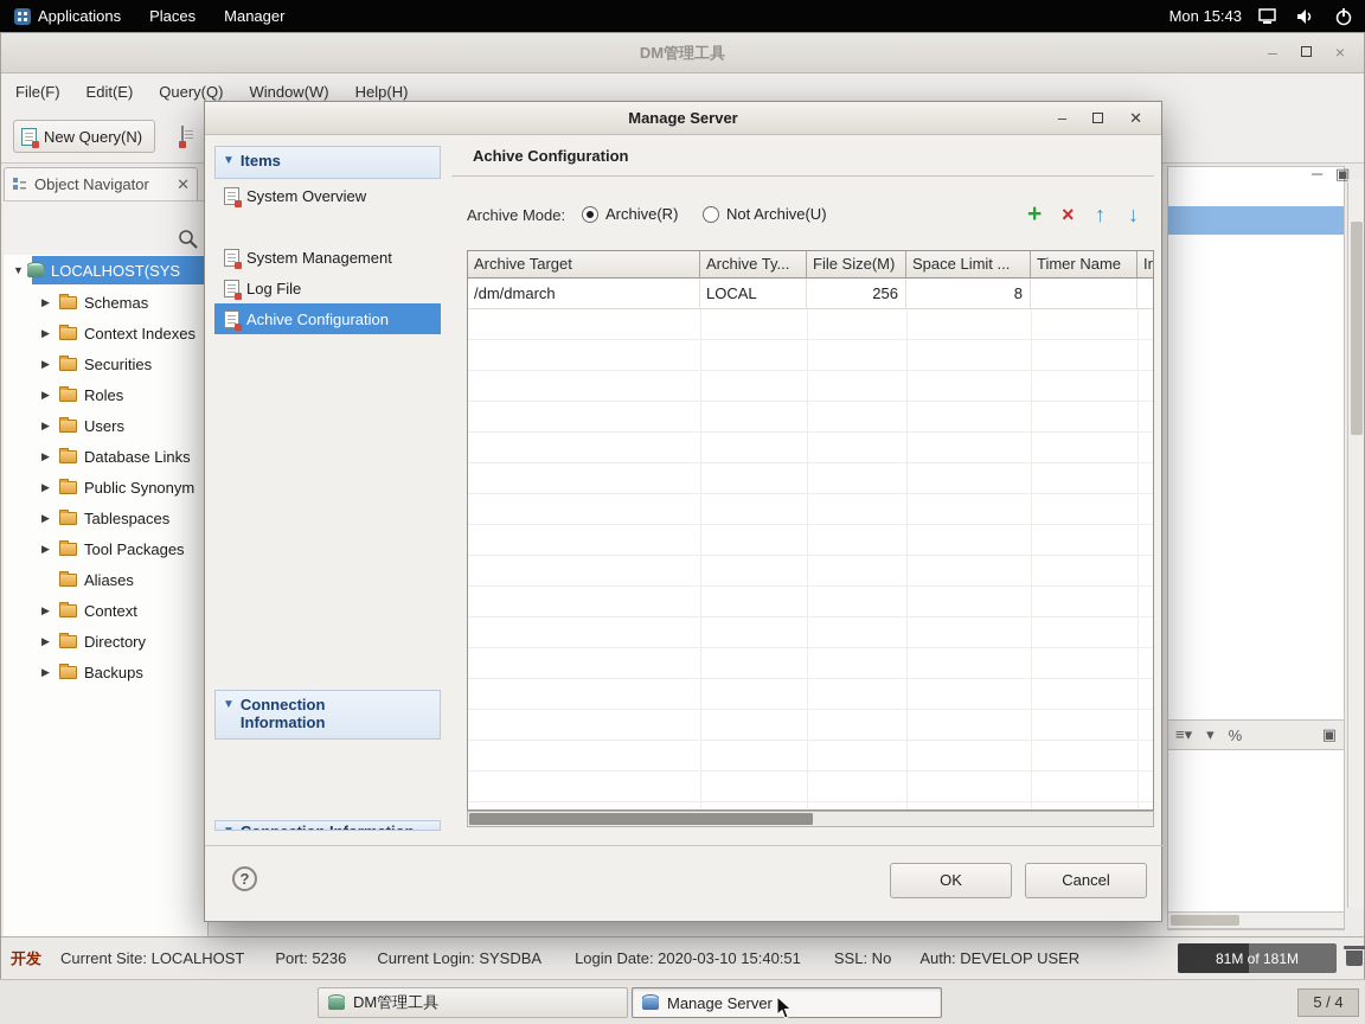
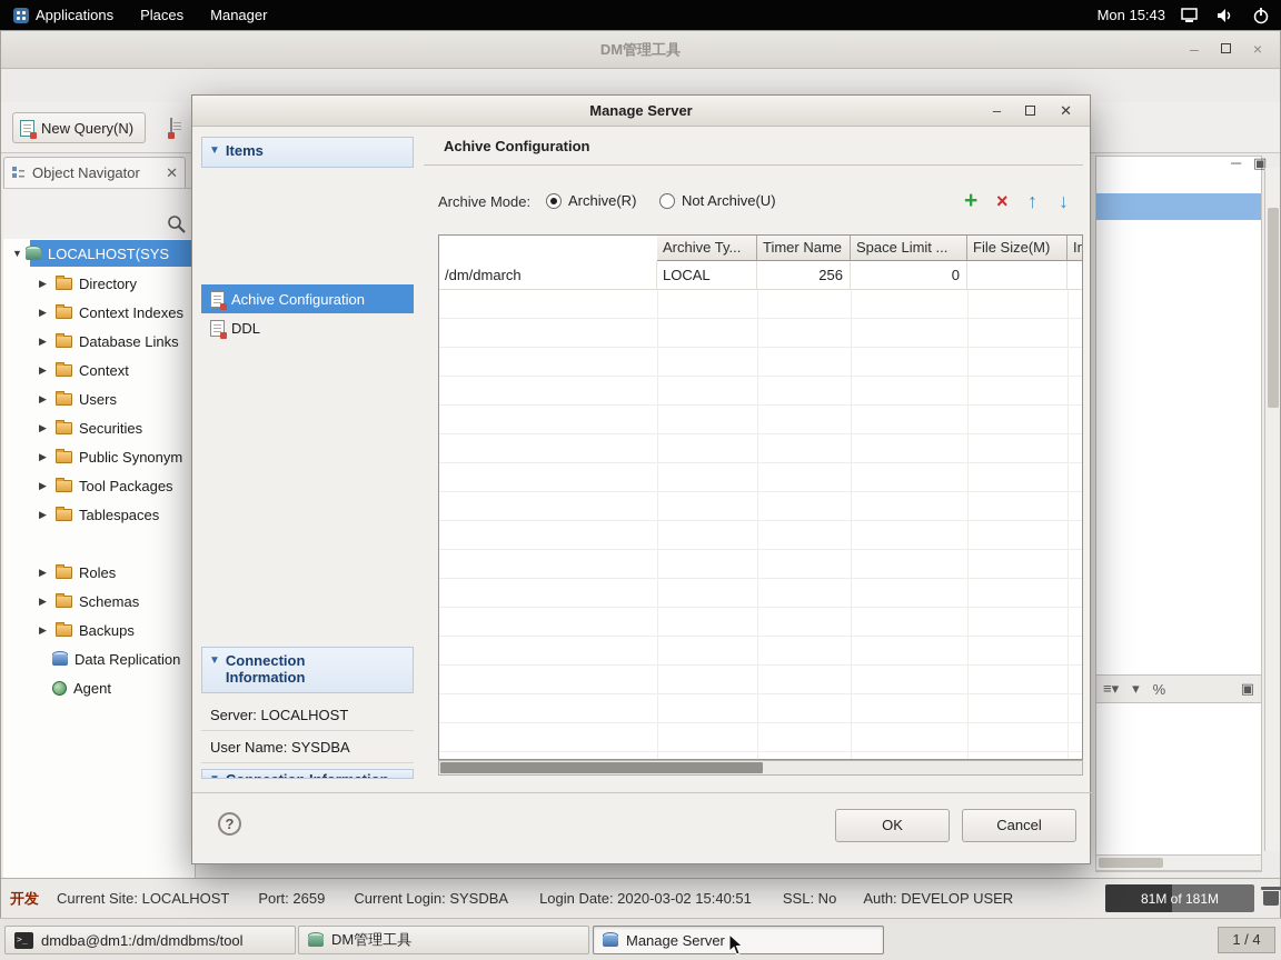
  Applications
  Places
  Manager
  Mon 15:43
  DM管理工具
  –
  ×
- File(F)
- Edit(E)
- Query(Q)
- Window(W)
- Help(H)
  New Query(N)
  Object Navigator
  ✕
  ▼
  LOCALHOST(SYS
  ▶
- Schemas
+ Directory
  ▶
  Context Indexes
  ▶
- Securities
+ Database Links
  ▶
- Roles
+ Context
  ▶
  Users
  ▶
- Database Links
+ Securities
  ▶
  Public Synonym
  ▶
- Tablespaces
+ Tool Packages
  ▶
- Tool Packages
+ Tablespaces
- Aliases
  ▶
- Context
+ Roles
  ▶
- Directory
+ Schemas
  ▶
  Backups
+ Data Replication
+ Agent
  ─
  ▣
  ≡▾
  ▾
  %
  ▣
  开发
  Current Site: LOCALHOST
- Port: 5236
+ Port: 2659
  Current Login: SYSDBA
- Login Date: 2020-03-10 15:40:51
+ Login Date: 2020-03-02 15:40:51
  SSL: No
  Auth: DEVELOP USER
  81M of 181M
  Manage Server
  –
  ✕
  ▼
  Items
- System Overview
- System Management
- Log File
  Achive Configuration
+ DDL
  ▼
  Connection
  Information
+ Server: LOCALHOST
+ User Name: SYSDBA
  Achive Configuration
  Archive Mode:
  Archive(R)
  Not Archive(U)
  +
  ×
  ↑
  ↓
- Archive Target
  Archive Ty...
- File Size(M)
+ Timer Name
  Space Limit ...
- Timer Name
+ File Size(M)
  In
  /dm/dmarch
  LOCAL
  256
- 8
+ 0
  ?
  OK
  Cancel
+ >_
+ dmdba@dm1:/dm/dmdbms/tool
  DM管理工具
  Manage Server
- 5 / 4
+ 1 / 4
